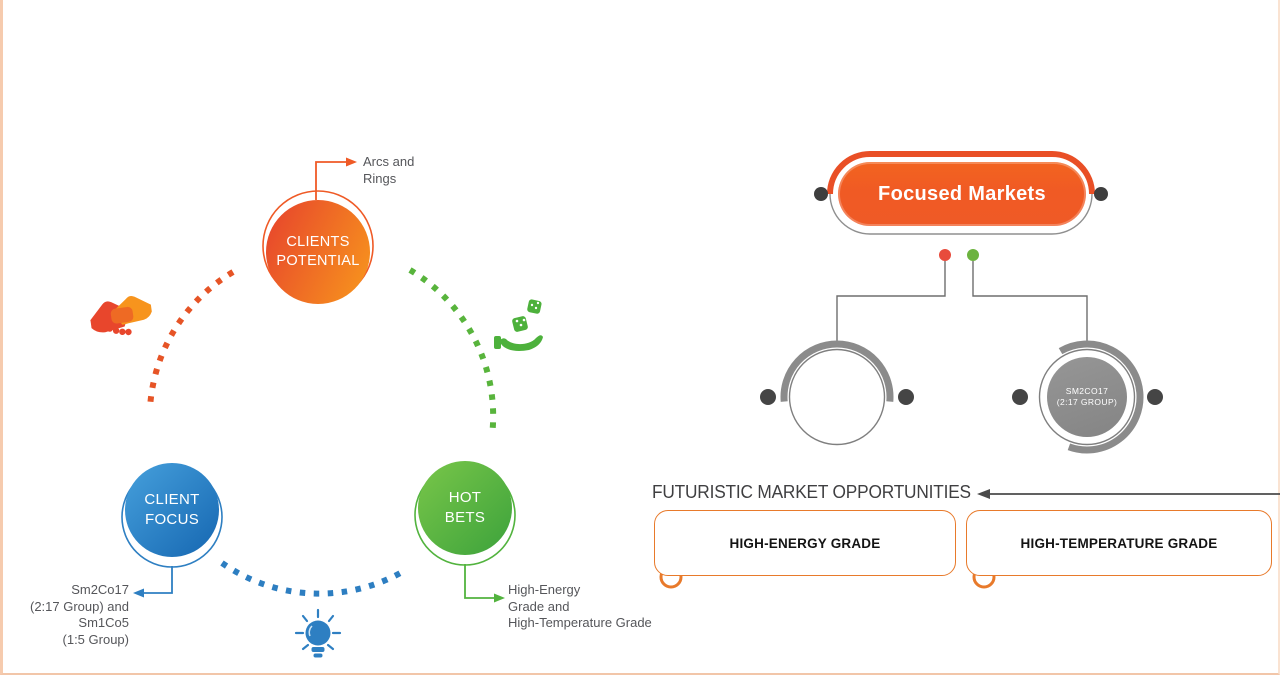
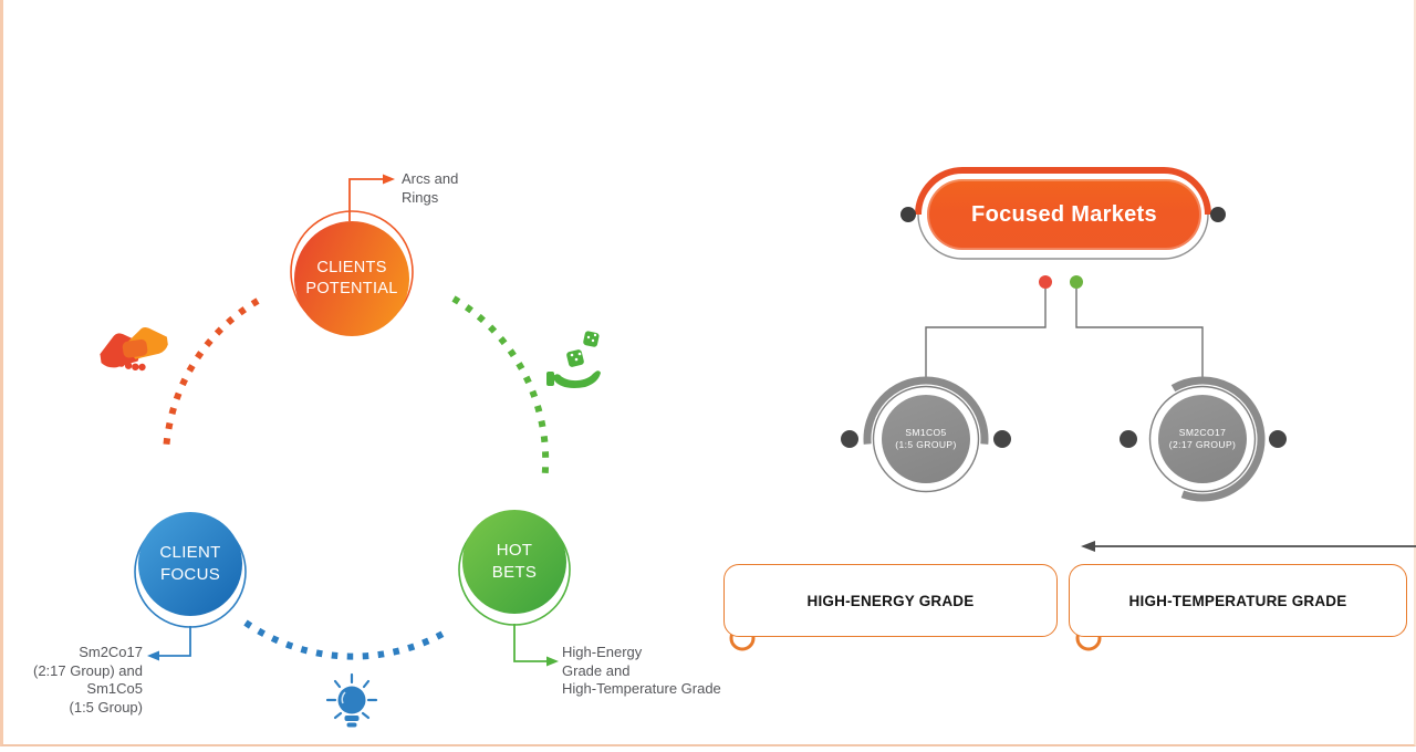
  CLIENTS
  POTENTIAL
  CLIENT
  FOCUS
  HOT
  BETS
  Arcs and
  Rings
  Sm2Co17
  (2:17 Group) and
  Sm1Co5
  (1:5 Group)
  High-Energy
  Grade and
  High-Temperature Grade
  Focused Markets
+ SM1CO5
+ (1:5 GROUP)
  SM2CO17
  (2:17 GROUP)
- FUTURISTIC MARKET OPPORTUNITIES
  HIGH-ENERGY GRADE
  HIGH-TEMPERATURE GRADE
